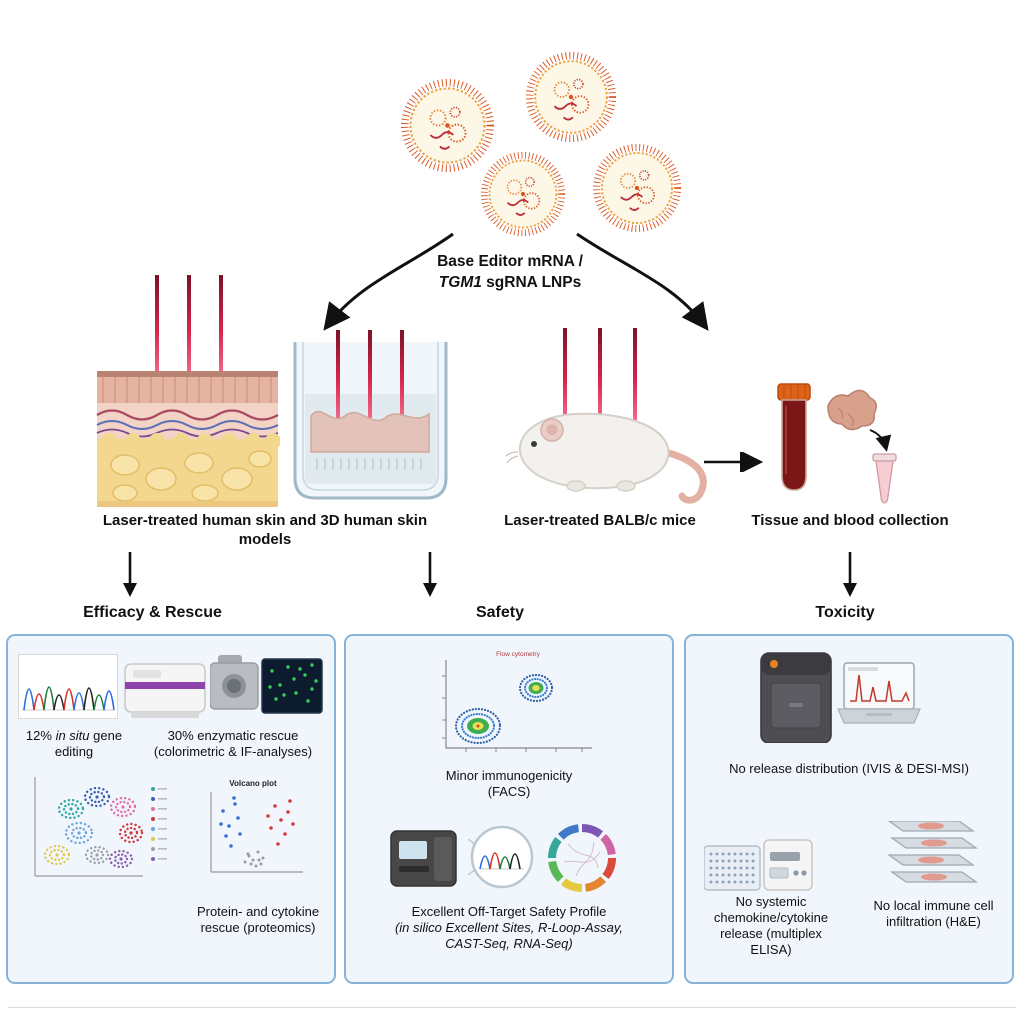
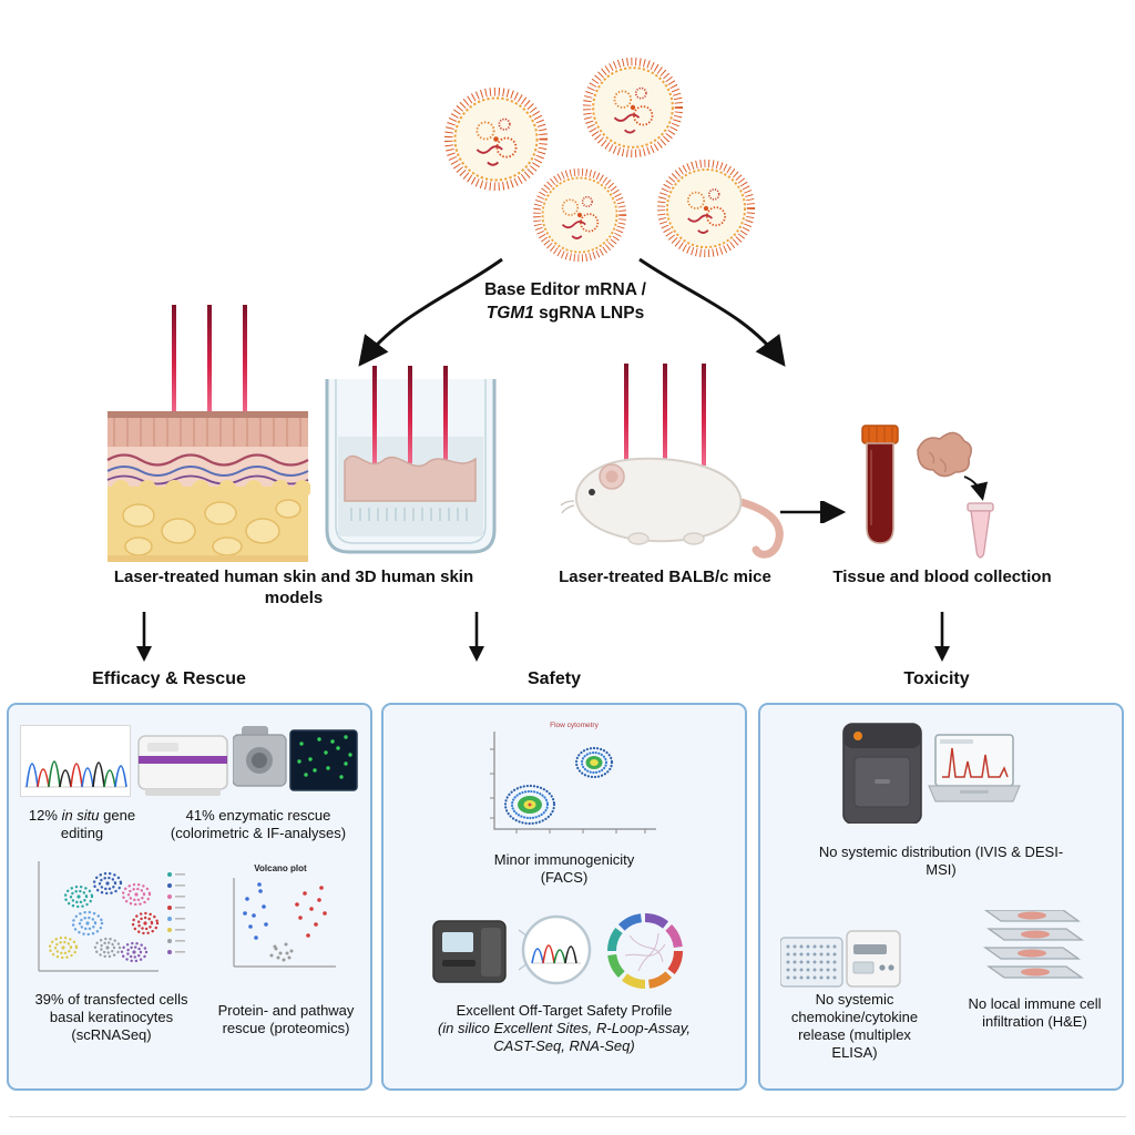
  Base Editor mRNA /
  TGM1 sgRNA LNPs
  Laser-treated human skin and 3D human skin models
  Laser-treated BALB/c mice
  Tissue and blood collection
  Efficacy & Rescue
  Safety
  Toxicity
  12% in situ gene editing
- 30% enzymatic rescue (colorimetric & IF-analyses)
+ 41% enzymatic rescue (colorimetric & IF-analyses)
  Volcano plot
+ 39% of transfected cells basal keratinocytes (scRNASeq)
- Protein- and cytokine rescue (proteomics)
+ Protein- and pathway rescue (proteomics)
  Minor immunogenicity
  (FACS)
  Excellent Off-Target Safety Profile
  (in silico Excellent Sites, R-Loop-Assay,
  CAST-Seq, RNA-Seq)
- No release distribution (IVIS & DESI-MSI)
+ No systemic distribution (IVIS & DESI-MSI)
  No systemic chemokine/cytokine release (multiplex ELISA)
  No local immune cell infiltration (H&E)
